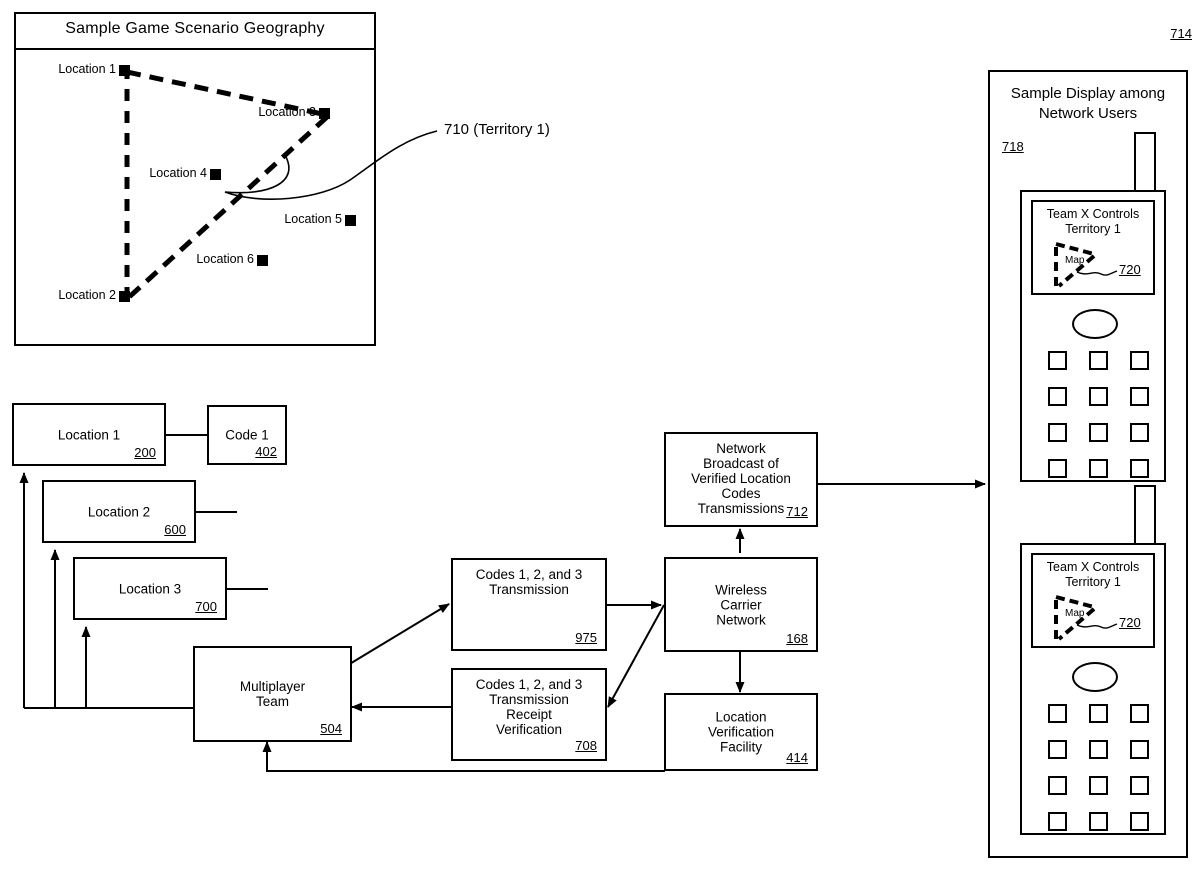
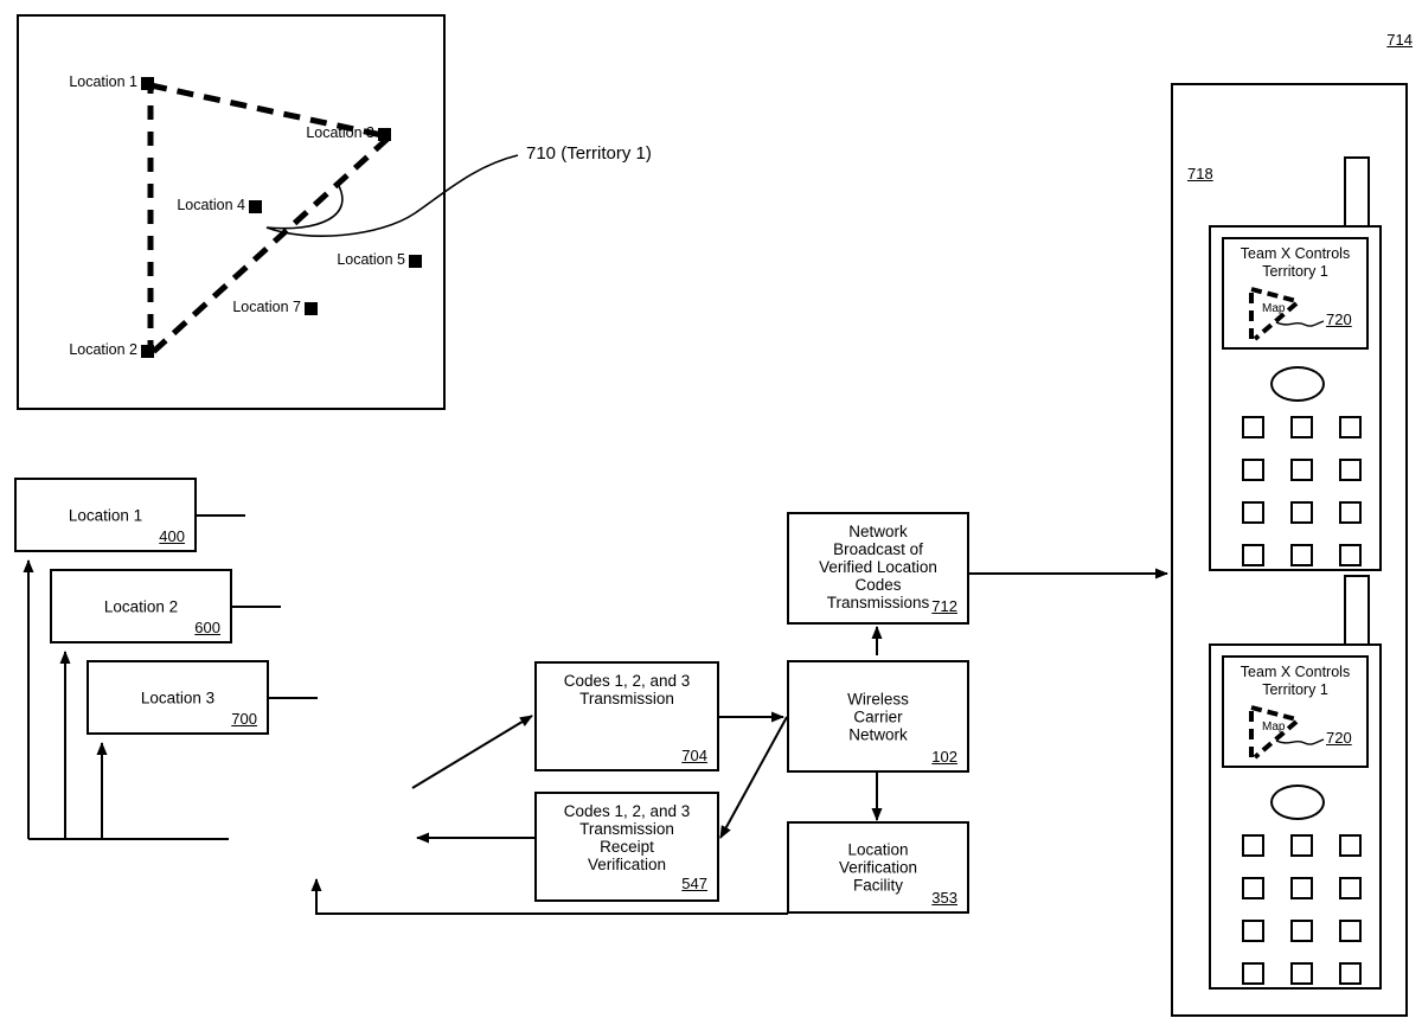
- Sample Game Scenario Geography
  714
  Location 1
  Location 2
  Location 3
  Location 4
  Location 5
- Location 6
+ Location 7
  710 (Territory 1)
  Location 1
- 200
+ 400
- Code 1
- 402
  Location 2
  600
  Location 3
  700
- Multiplayer
- Team
- 504
  Codes 1, 2, and 3
  Transmission
- 975
+ 704
  Codes 1, 2, and 3
  Transmission
  Receipt
  Verification
- 708
+ 547
  Network
  Broadcast of
  Verified Location
  Codes
  Transmissions
  712
  Wireless
  Carrier
  Network
- 168
+ 102
  Location
  Verification
  Facility
- 414
+ 353
- Sample Display among
- Network Users
  718
  Team X Controls
  Territory 1
  Map
  720
  Team X Controls
  Territory 1
  Map
  720
